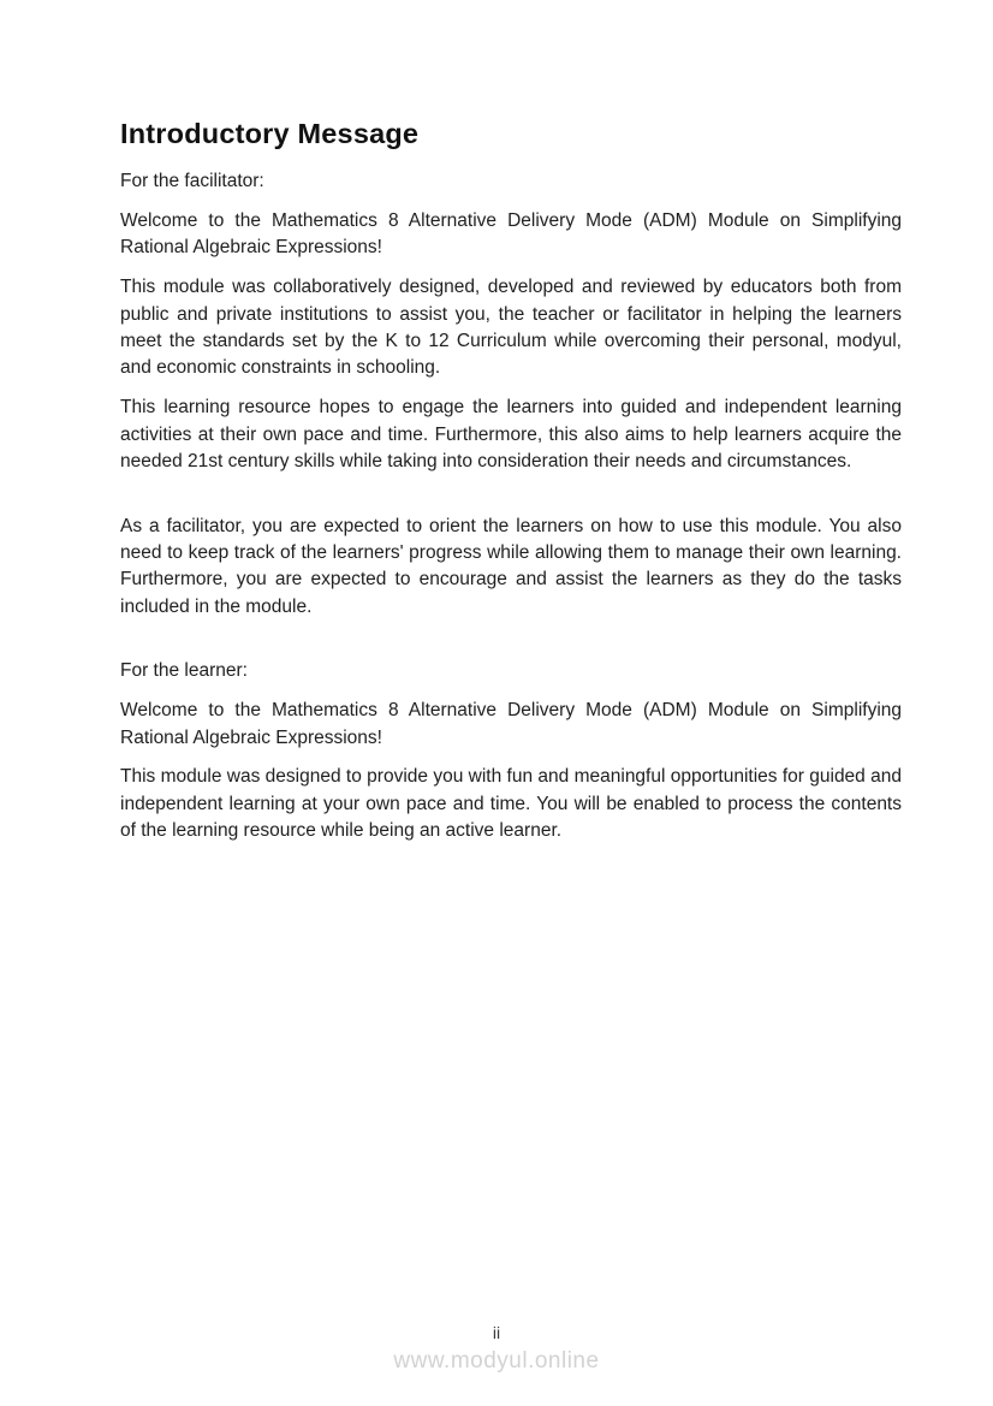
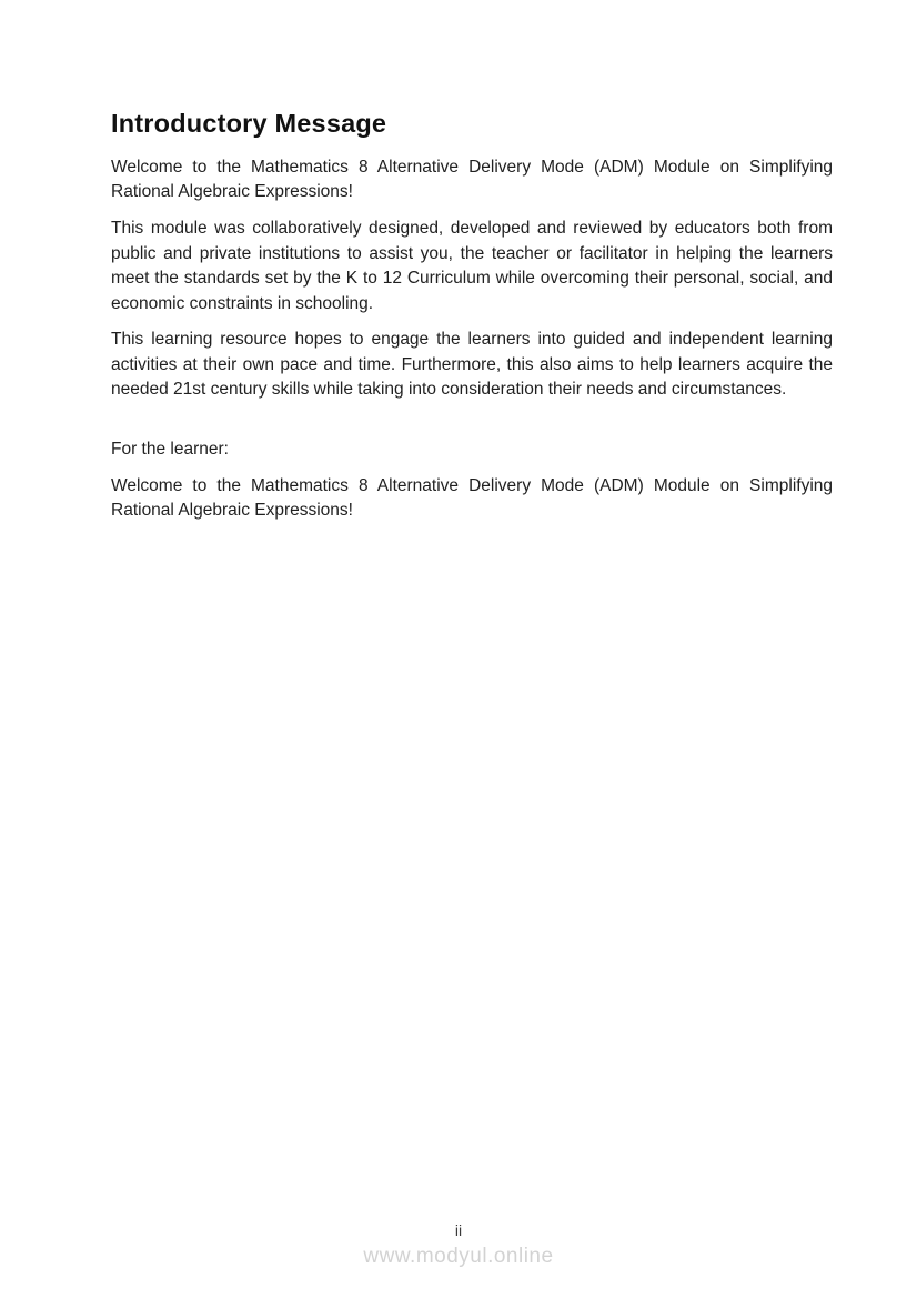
  Introductory Message
- For the facilitator:
  Welcome to the Mathematics 8 Alternative Delivery Mode (ADM) Module on Simplifying Rational Algebraic Expressions!
- This module was collaboratively designed, developed and reviewed by educators both from public and private institutions to assist you, the teacher or facilitator in helping the learners meet the standards set by the K to 12 Curriculum while overcoming their personal, modyul, and economic constraints in schooling.
+ This module was collaboratively designed, developed and reviewed by educators both from public and private institutions to assist you, the teacher or facilitator in helping the learners meet the standards set by the K to 12 Curriculum while overcoming their personal, social, and economic constraints in schooling.
  This learning resource hopes to engage the learners into guided and independent learning activities at their own pace and time. Furthermore, this also aims to help learners acquire the needed 21st century skills while taking into consideration their needs and circumstances.
- As a facilitator, you are expected to orient the learners on how to use this module. You also need to keep track of the learners' progress while allowing them to manage their own learning. Furthermore, you are expected to encourage and assist the learners as they do the tasks included in the module.
  For the learner:
  Welcome to the Mathematics 8 Alternative Delivery Mode (ADM) Module on Simplifying Rational Algebraic Expressions!
- This module was designed to provide you with fun and meaningful opportunities for guided and independent learning at your own pace and time. You will be enabled to process the contents of the learning resource while being an active learner.
  ii
  www.modyul.online
